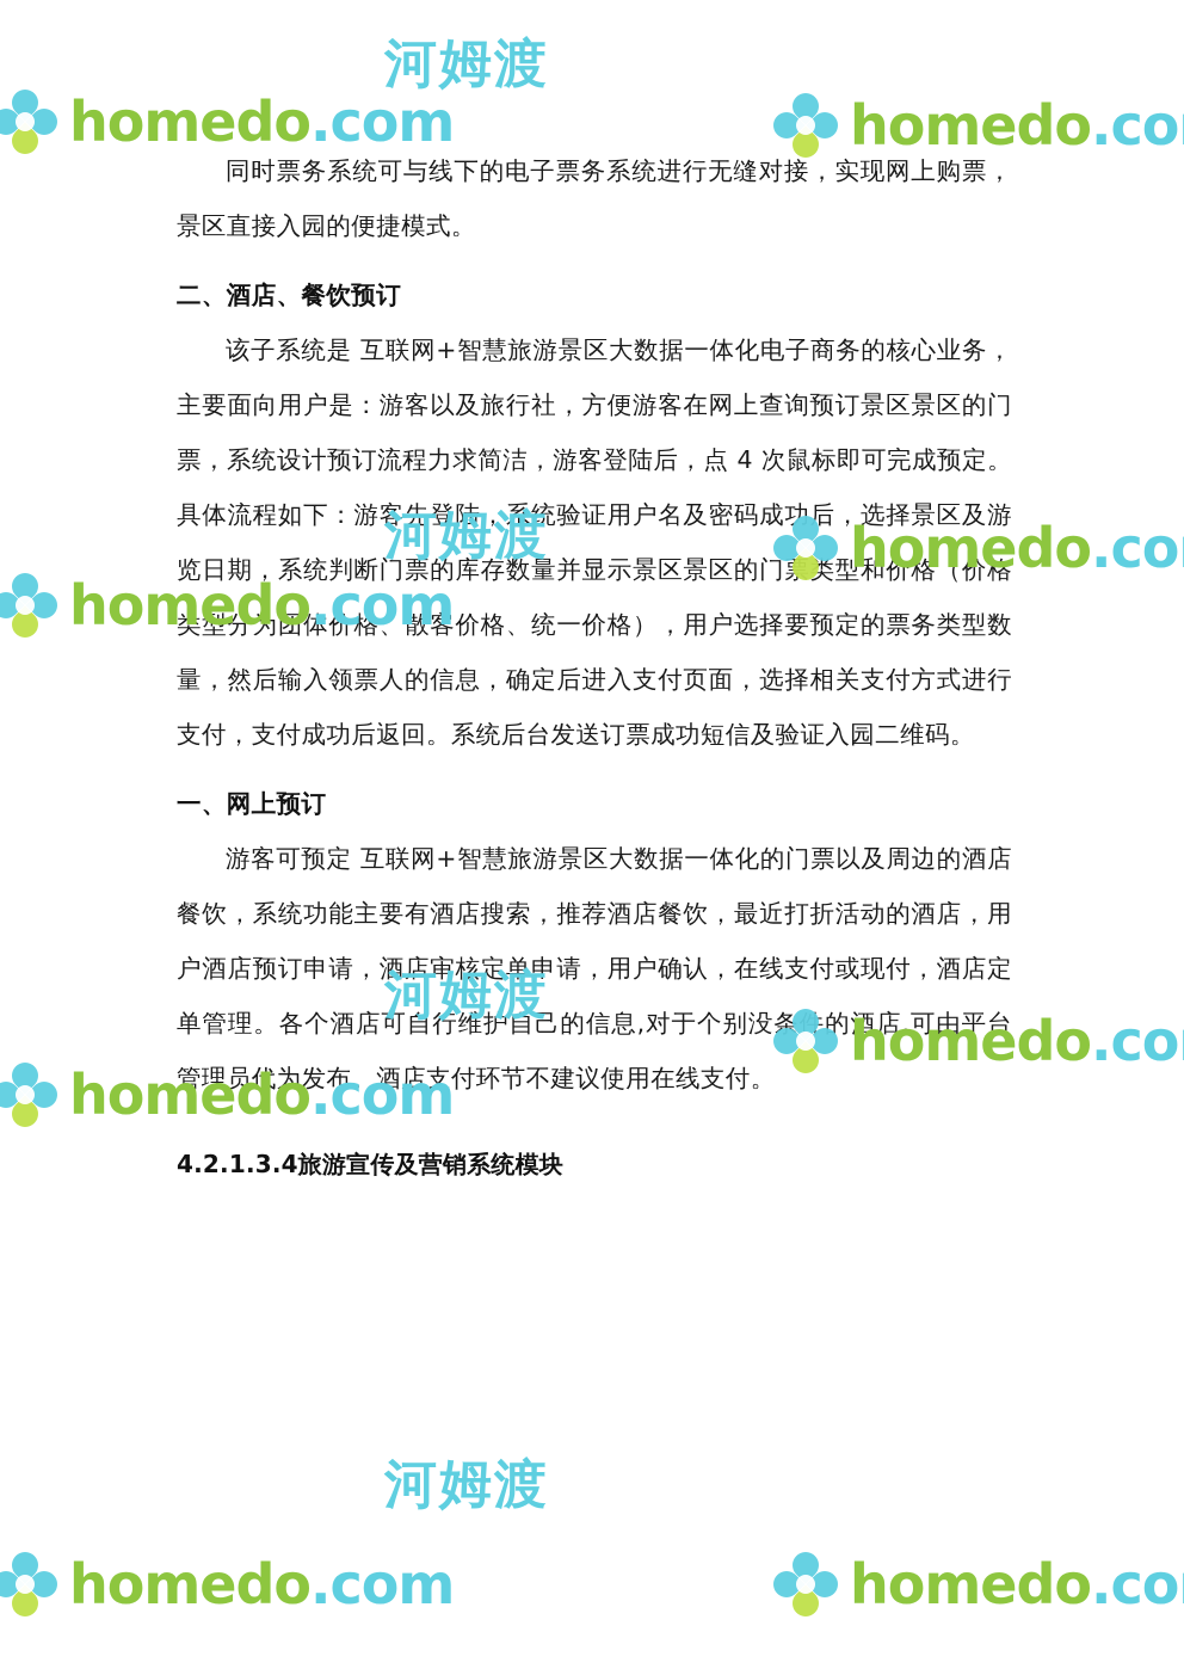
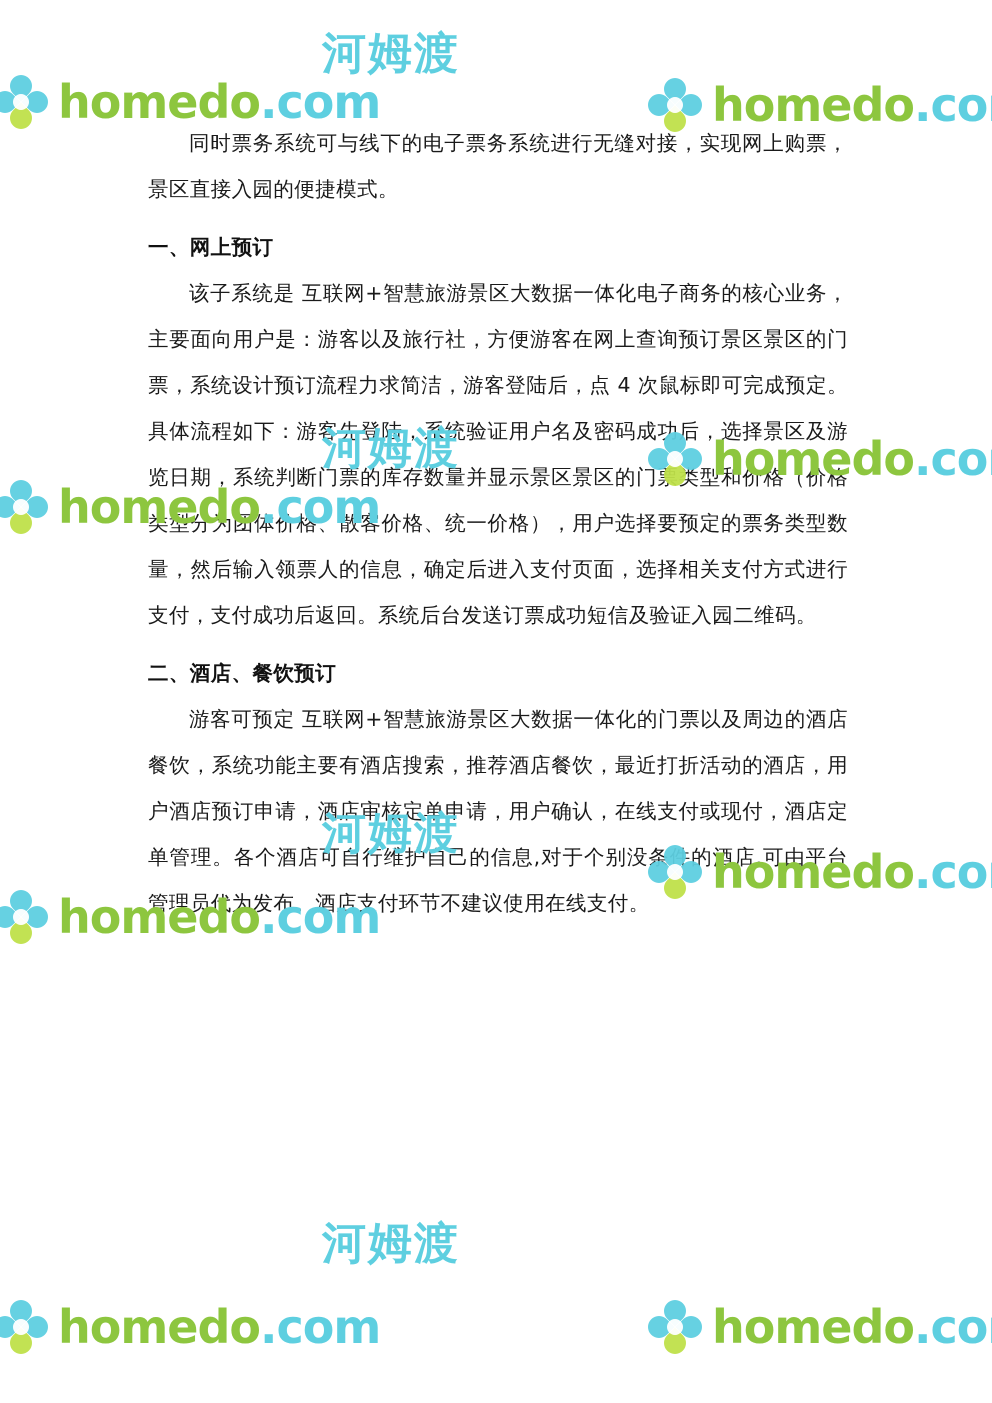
  同时票务系统可与线下的电子票务系统进行无缝对接，实现网上购票，景区直接入园的便捷模式。
- 二、酒店、餐饮预订
+ 一、网上预订
  该子系统是 互联网+智慧旅游景区大数据一体化电子商务的核心业务，主要面向用户是：游客以及旅行社，方便游客在网上查询预订景区景区的门票，系统设计预订流程力求简洁，游客登陆后，点 4 次鼠标即可完成预定。具体流程如下：游客先登陆，系统验证用户名及密码成功后，选择景区及游览日期，系统判断门票的库存数量并显示景区景区的门类型和价格（价格类型分为团体价格、散客价格、统一价格），用户选择要预定的票务类型数量，然后输入领票人的信息，确定后进入支付页面，选择相关支付方式进行支付，支付成功后返回。系统后台发送订票成功短信及验证入园二维码。
- 一、网上预订
+ 二、酒店、餐饮预订
  游客可预定 互联网+智慧旅游景区大数据一体化的门票以及周边的酒店餐饮，系统功能主要有酒店搜索，推荐酒店餐饮，最近打折活动的酒店，用户酒店预订申请，酒店审核定单申请，用户确认，在线支付或现付，酒店定单管理。各个酒店可自行维护自己的信息,对于个别没条的酒店,可由平台管理员代为发布。酒店支付环节不建议使用在线支付。
- 4.2.1.3.4旅游宣传及营销系统模块
  河姆渡
  homedo.com
  homedo.co
  河姆渡
  homedo.com
  homedo.co
  河姆渡
  homedo.com
  homedo.co
  河姆渡
  homedo.com
  homedo.co
